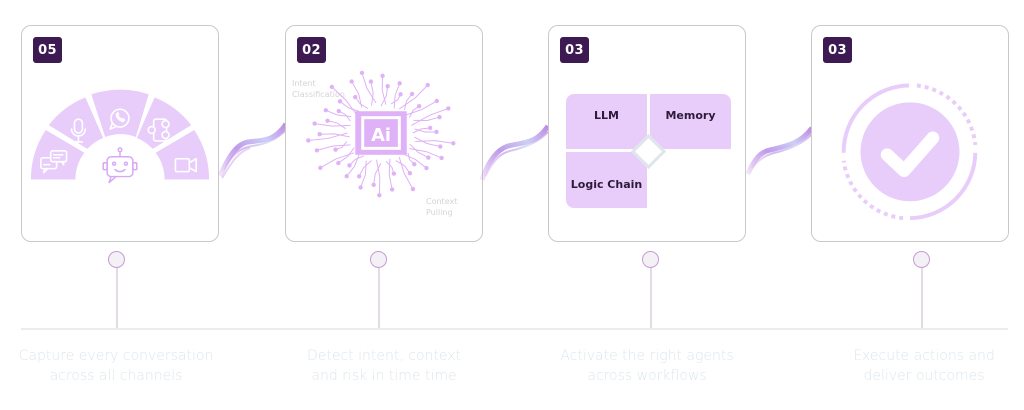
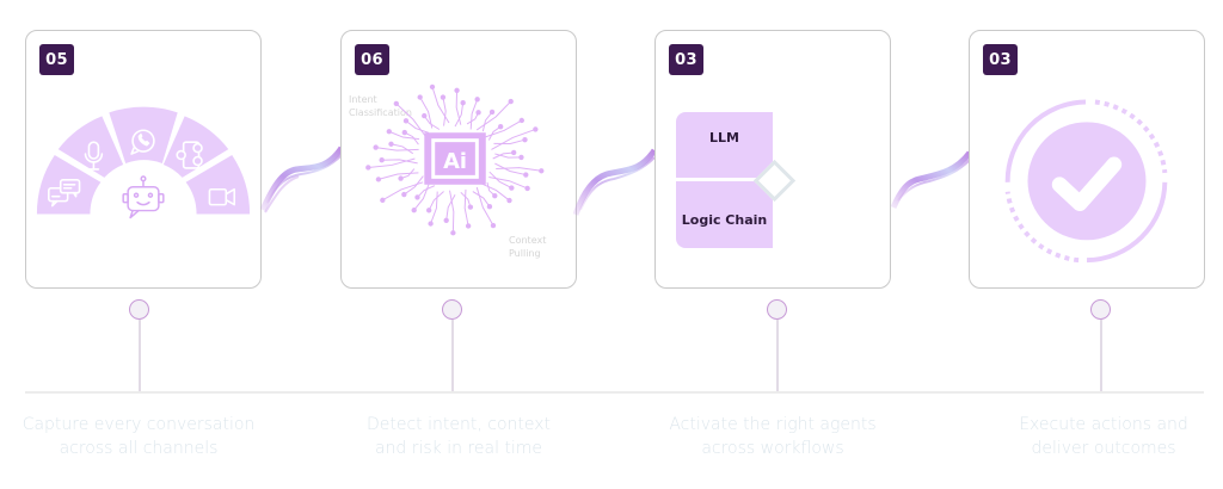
  05
- 02
+ 06
  Intent
  Classification
  Context
  Pulling
  Ai
  03
  LLM
- Memory
  Logic Chain
  03
  Capture every conversation
  across all channels
  Detect intent, context
- and risk in time time
+ and risk in real time
  Activate the right agents
  across workflows
  Execute actions and
  deliver outcomes
